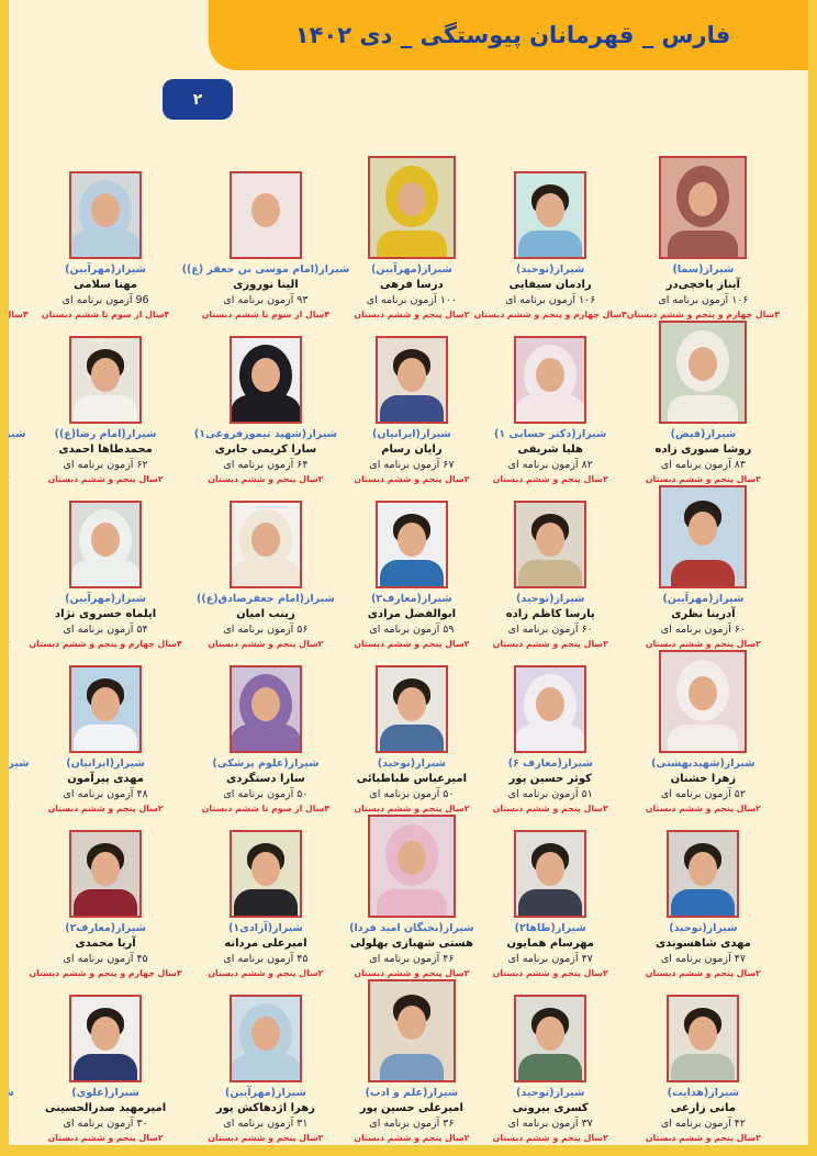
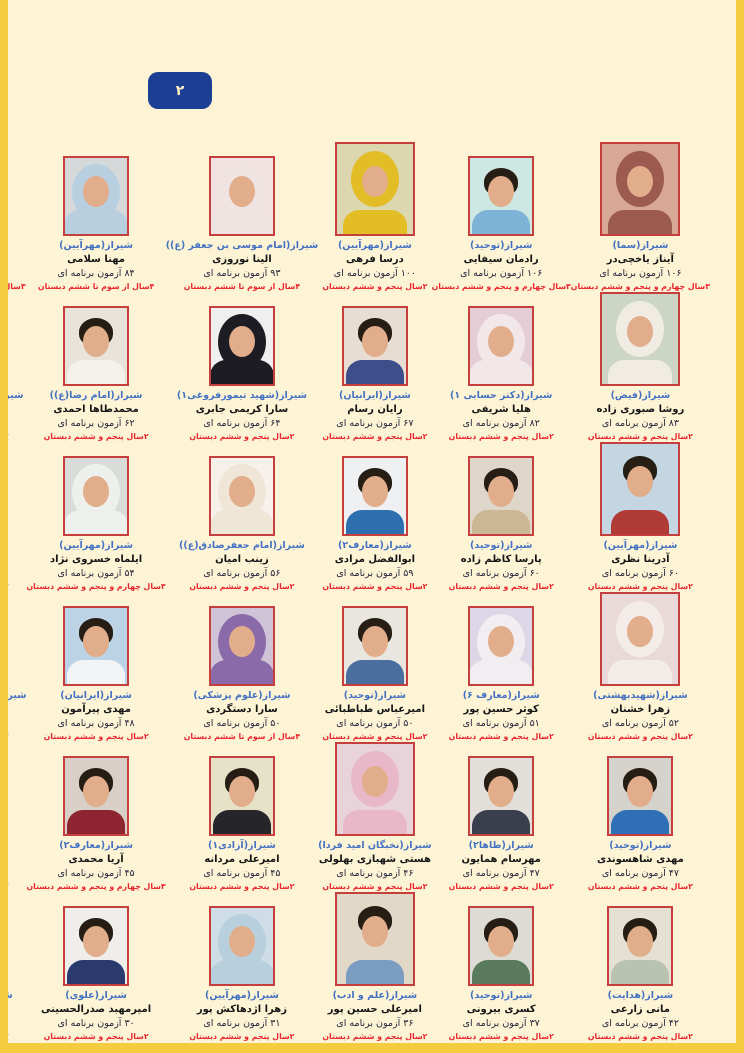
- فارس _ قهرمانان پیوستگی _ دی ۱۴۰۲
  ۲
  شیراز(سما)
  آیناز یاخچی‌در
  ۱۰۶ آزمون برنامه ای
  ۳سال چهارم و پنجم و ششم دبستان
  شیراز(توحید)
  رادمان سیفایی
  ۱۰۶ آزمون برنامه ای
  ۳سال چهارم و پنجم و ششم دبستان
  شیراز(مهرآیین)
  درسا فرهی
  ۱۰۰ آزمون برنامه ای
  ۲سال پنجم و ششم دبستان
  شیراز(امام موسی بن جعفر (ع))
  الینا نوروزی
  ۹۳ آزمون برنامه ای
  ۴سال از سوم تا ششم دبستان
  شیراز(مهرآیین)
  مهنا سلامی
- 96 آزمون برنامه ای
+ ۸۴ آزمون برنامه ای
  ۴سال از سوم تا ششم دبستان
  شیراز(فیض)
  روشا صبوری زاده
  ۸۳ آزمون برنامه ای
  ۲سال پنجم و ششم دبستان
  شیراز(دکتر حسابی ۱)
  هلیا شریفی
  ۸۲ آزمون برنامه ای
  ۲سال پنجم و ششم دبستان
  شیراز(ایرانیان)
  رایان رسام
  ۶۷ آزمون برنامه ای
  ۲سال پنجم و ششم دبستان
  شیراز(شهید تیمورفروغی۱)
  سارا کریمی جابری
  ۶۴ آزمون برنامه ای
  ۲سال پنجم و ششم دبستان
  شیراز(امام رضا(ع))
  محمدطاها احمدی
  ۶۲ آزمون برنامه ای
  ۲سال پنجم و ششم دبستان
  شیراز(مهرآیین)
  آدرینا نظری
  ۶۰ آزمون برنامه ای
  ۲سال پنجم و ششم دبستان
  شیراز(توحید)
  پارسا کاظم زاده
  ۶۰ آزمون برنامه ای
  ۲سال پنجم و ششم دبستان
  شیراز(معارف۲)
  ابوالفضل مرادی
  ۵۹ آزمون برنامه ای
  ۲سال پنجم و ششم دبستان
  شیراز(امام جعفرصادق(ع))
  زینب امیان
  ۵۶ آزمون برنامه ای
  ۲سال پنجم و ششم دبستان
  شیراز(مهرآیین)
  ایلماه خسروی نژاد
  ۵۴ آزمون برنامه ای
  ۳سال چهارم و پنجم و ششم دبستان
  شیراز(شهیدبهشتی)
  زهرا خشنان
  ۵۲ آزمون برنامه ای
  ۲سال پنجم و ششم دبستان
  شیراز(معارف ۶)
  کوثر حسین پور
  ۵۱ آزمون برنامه ای
  ۲سال پنجم و ششم دبستان
  شیراز(توحید)
  امیرعباس طباطبائی
  ۵۰ آزمون برنامه ای
  ۲سال پنجم و ششم دبستان
  شیراز(علوم پزشکی)
  سارا دستگردی
  ۵۰ آزمون برنامه ای
  ۴سال از سوم تا ششم دبستان
  شیراز(ایرانیان)
  مهدی پیرآمون
  ۴۸ آزمون برنامه ای
  ۲سال پنجم و ششم دبستان
  شیراز(توحید)
  مهدی شاهسوندی
  ۴۷ آزمون برنامه ای
  ۲سال پنجم و ششم دبستان
  شیراز(طاها۲)
  مهرسام همایون
  ۴۷ آزمون برنامه ای
  ۲سال پنجم و ششم دبستان
  شیراز(نخبگان امید فردا)
  هستی شهبازی بهلولی
  ۴۶ آزمون برنامه ای
  ۲سال پنجم و ششم دبستان
  شیراز(آزادی۱)
  امیرعلی مردانه
  ۴۵ آزمون برنامه ای
  ۲سال پنجم و ششم دبستان
  شیراز(معارف۲)
  آریا محمدی
  ۴۵ آزمون برنامه ای
  ۳سال چهارم و پنجم و ششم دبستان
  شیراز(هدایت)
  مانی زارعی
  ۴۲ آزمون برنامه ای
  ۲سال پنجم و ششم دبستان
  شیراز(توحید)
  کسری بیرونی
  ۳۷ آزمون برنامه ای
  ۲سال پنجم و ششم دبستان
  شیراز(علم و ادب)
  امیرعلی حسین پور
  ۳۶ آزمون برنامه ای
  ۲سال پنجم و ششم دبستان
  شیراز(مهرآیین)
  زهرا اژدهاکش پور
  ۳۱ آزمون برنامه ای
  ۲سال پنجم و ششم دبستان
  شیراز(علوی)
  امیرمهبد صدرالحسینی
  ۳۰ آزمون برنامه ای
  ۲سال پنجم و ششم دبستان
